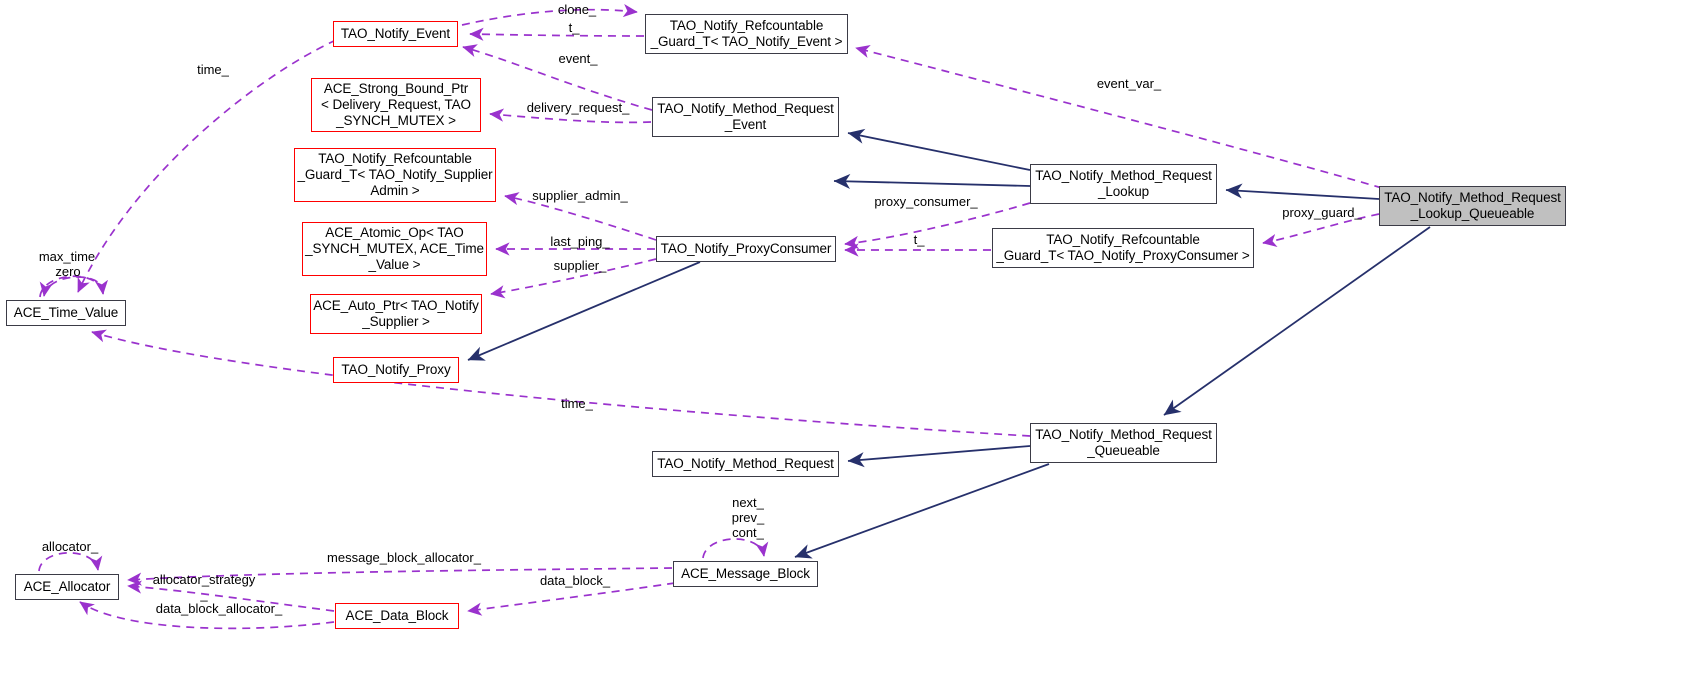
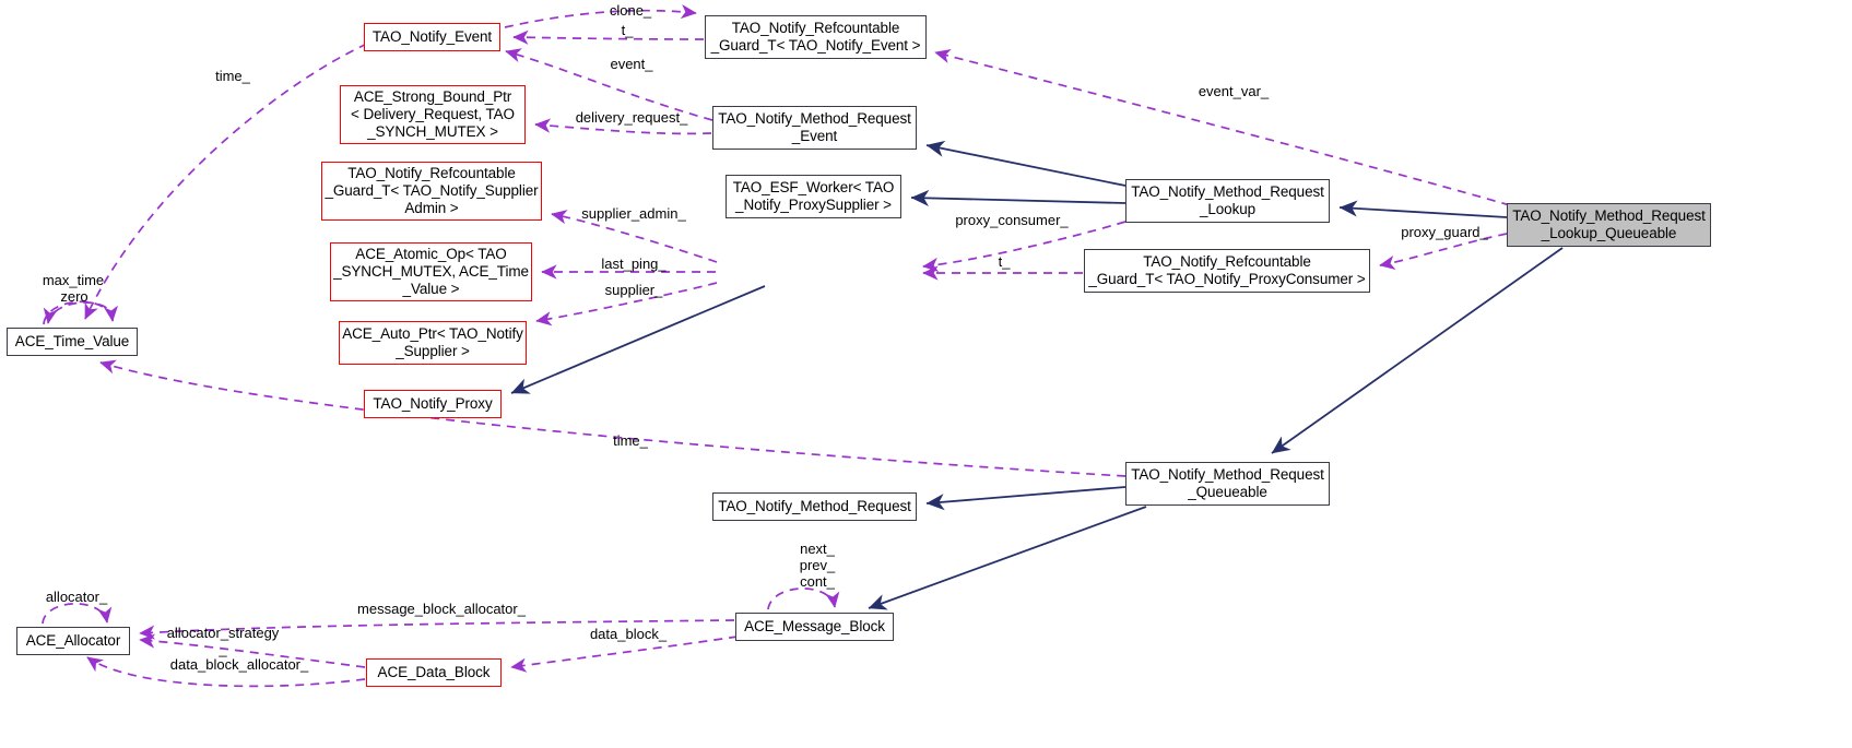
  TAO_Notify_Event
  TAO_Notify_Refcountable
  _Guard_T< TAO_Notify_Event >
  ACE_Strong_Bound_Ptr
  < Delivery_Request, TAO
  _SYNCH_MUTEX >
  TAO_Notify_Method_Request
  _Event
  TAO_Notify_Refcountable
  _Guard_T< TAO_Notify_Supplier
  Admin >
+ TAO_ESF_Worker< TAO
+ _Notify_ProxySupplier >
  TAO_Notify_Method_Request
  _Lookup
  TAO_Notify_Method_Request
  _Lookup_Queueable
  ACE_Atomic_Op< TAO
  _SYNCH_MUTEX, ACE_Time
  _Value >
- TAO_Notify_ProxyConsumer
  TAO_Notify_Refcountable
  _Guard_T< TAO_Notify_ProxyConsumer >
  ACE_Time_Value
  ACE_Auto_Ptr< TAO_Notify
  _Supplier >
  TAO_Notify_Proxy
  TAO_Notify_Method_Request
  _Queueable
  TAO_Notify_Method_Request
  ACE_Message_Block
  ACE_Allocator
  ACE_Data_Block
  clone_
  t_
  event_
  time_
  event_var_
  delivery_request_
  supplier_admin_
  proxy_consumer_
  proxy_guard_
  last_ping_
  t_
  supplier_
  max_time
  zero
  time_
  next_
  prev_
  cont_
  allocator_
  message_block_allocator_
  allocator_strategy
  _
  data_block_
  data_block_allocator_
